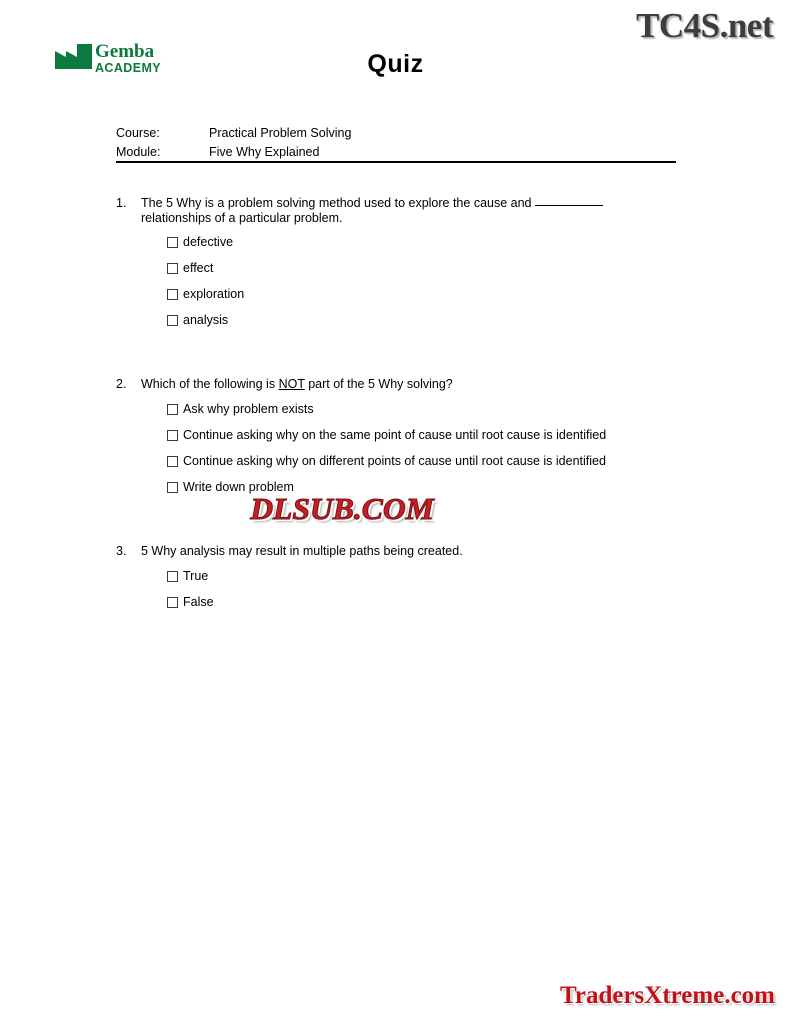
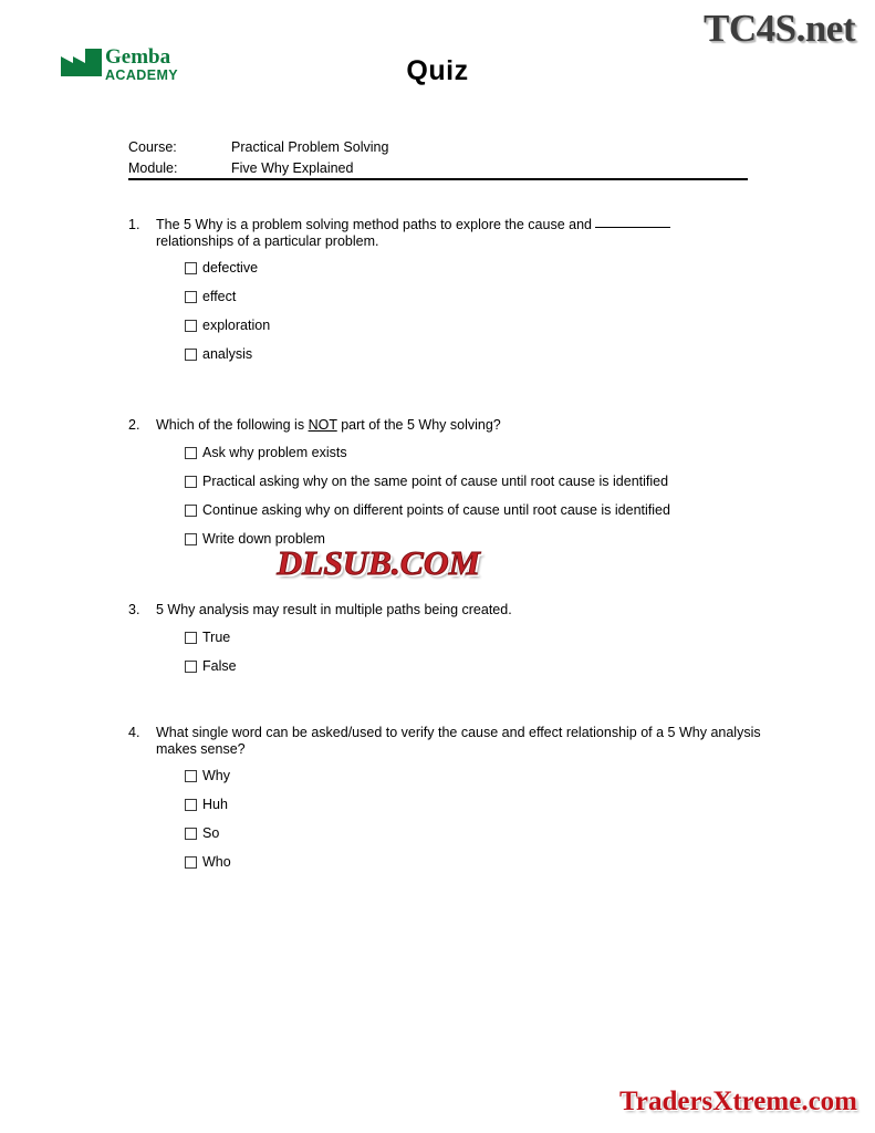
  TC4S.net
  Gemba
  ACADEMY
  Quiz
  Course:
  Practical Problem Solving
  Module:
  Five Why Explained
  1.
- The 5 Why is a problem solving method used to explore the cause and
+ The 5 Why is a problem solving method paths to explore the cause and
  relationships of a particular problem.
  defective
  effect
  exploration
  analysis
  2.
  Which of the following is NOT part of the 5 Why solving?
  Ask why problem exists
- Continue asking why on the same point of cause until root cause is identified
+ Practical asking why on the same point of cause until root cause is identified
  Continue asking why on different points of cause until root cause is identified
  Write down problem
  3.
  5 Why analysis may result in multiple paths being created.
  True
  False
+ 4.
+ What single word can be asked/used to verify the cause and effect relationship of a 5 Why analysis makes sense?
+ Why
+ Huh
+ So
+ Who
  DLSUB.COM
  TradersXtreme.com
